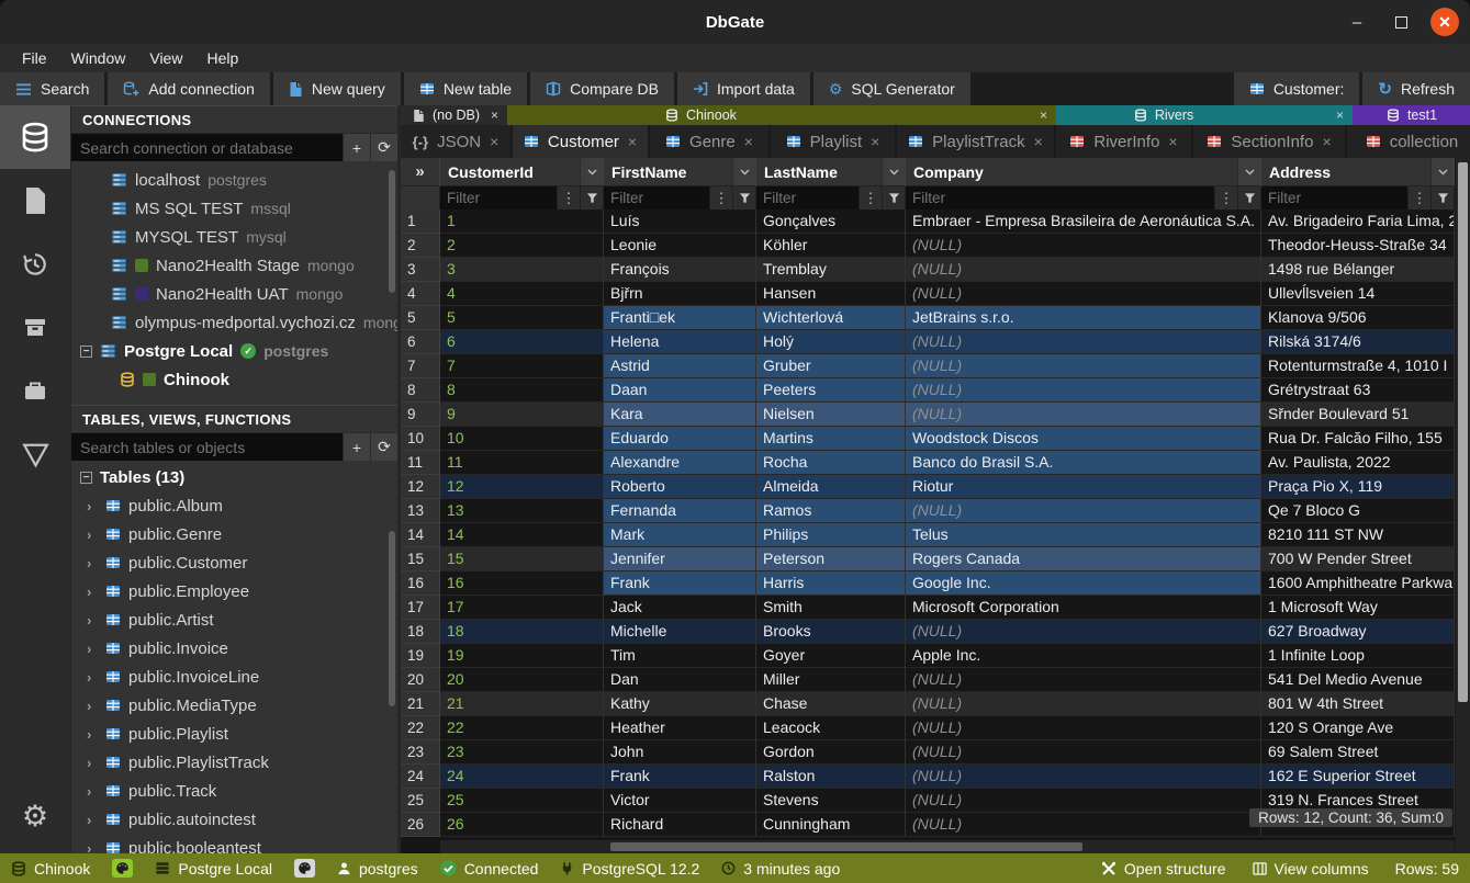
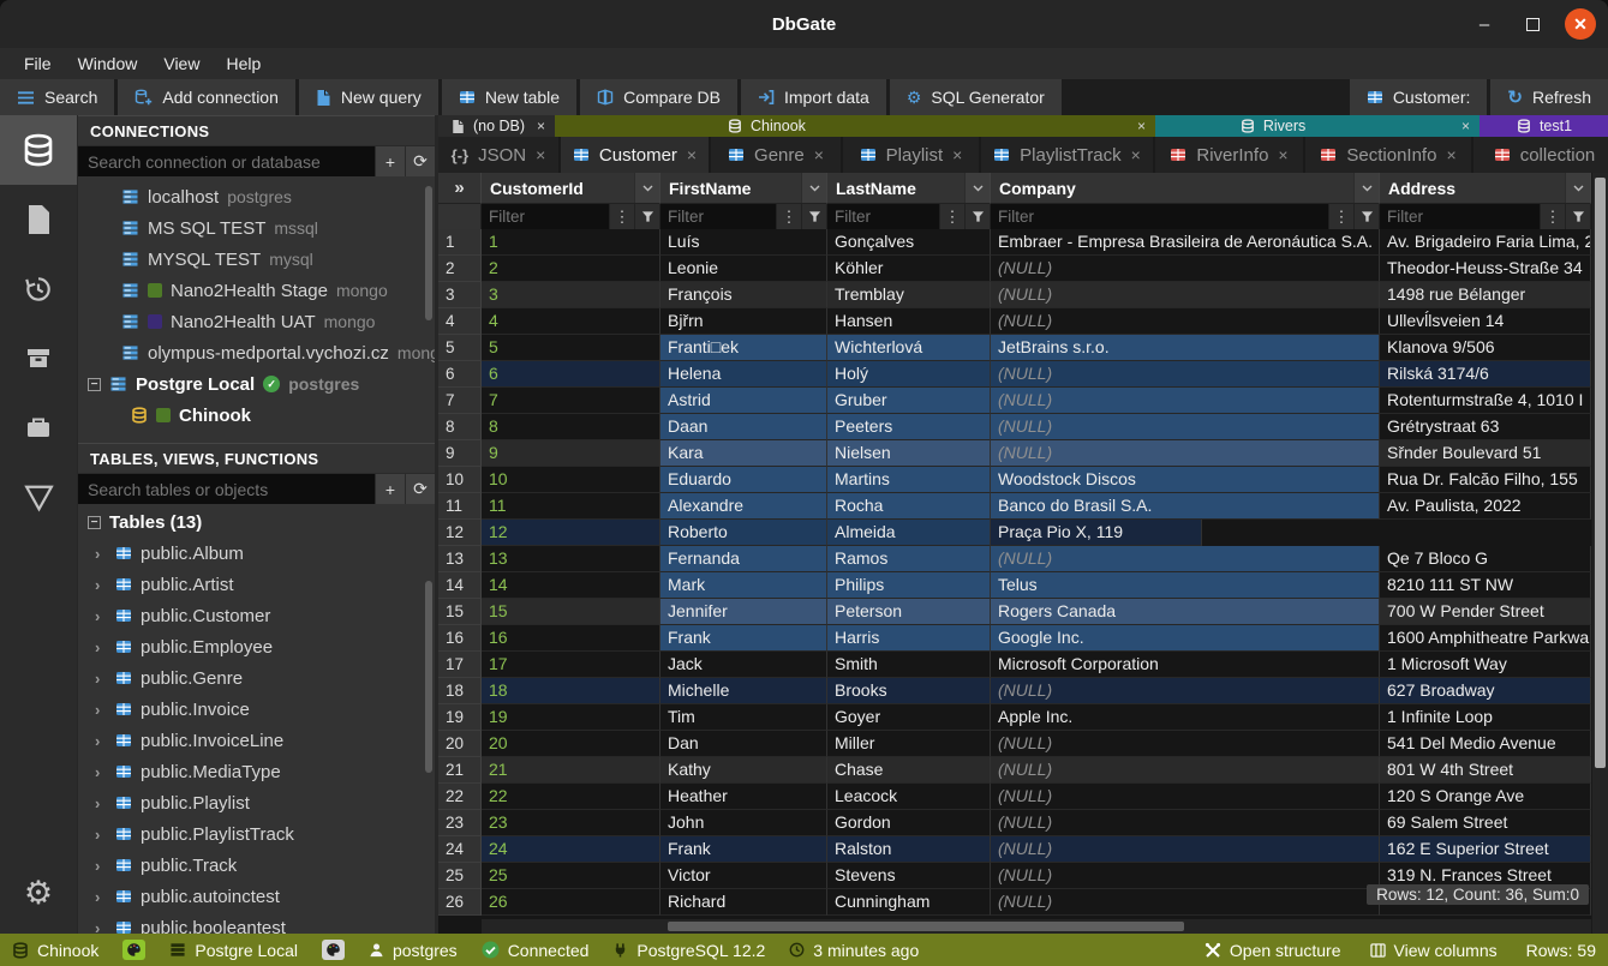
  DbGate
  –
  ✕
  File
  Window
  View
  Help
  Search
  Add connection
  New query
  New table
  Compare DB
  Import data
  ⚙
  SQL Generator
  Customer:
  ↻
  Refresh
  ⚙
  CONNECTIONS
  Search connection or database
  +
  ⟳
  localhost
  postgres
  MS SQL TEST
  mssql
  MYSQL TEST
  mysql
  Nano2Health Stage
  mongo
  Nano2Health UAT
  mongo
  olympus-medportal.vychozi.cz
  −
  Postgre Local
  ✓
  postgres
  Chinook
  TABLES, VIEWS, FUNCTIONS
  Search tables or objects
  +
  ⟳
  −
  Tables (13)
  ›
  public.Album
  ›
- public.Genre
+ public.Artist
  ›
  public.Customer
  ›
  public.Employee
  ›
- public.Artist
+ public.Genre
  ›
  public.Invoice
  ›
  public.InvoiceLine
  ›
  public.MediaType
  ›
  public.Playlist
  ›
  public.PlaylistTrack
  ›
  public.Track
  ›
  public.autoinctest
  ›
  public.booleantest
  (no DB)
  ×
  Chinook
  ×
  Rivers
  ×
  test1
  {-}
  JSON
  ×
  Customer
  ×
  Genre
  ×
  Playlist
  ×
  PlaylistTrack
  ×
  RiverInfo
  ×
  SectionInfo
  ×
  collection
  »
  CustomerId
  FirstName
  LastName
  Company
  Address
  Filter
  ⋮
  Filter
  ⋮
  Filter
  ⋮
  Filter
  ⋮
  Filter
  ⋮
  1
  1
  Luís
  Gonçalves
  Embraer - Empresa Brasileira de Aeronáutica S.A.
  Av. Brigadeiro Faria Lima, 2
  2
  2
  Leonie
  Köhler
  (NULL)
  Theodor-Heuss-Straße 34
  3
  3
  François
  Tremblay
  (NULL)
  1498 rue Bélanger
  4
  4
  Bjřrn
  Hansen
  (NULL)
  Ullevĺlsveien 14
  5
  5
  Franti□ek
  Wichterlová
  JetBrains s.r.o.
  Klanova 9/506
  6
  6
  Helena
  Holý
  (NULL)
  Rilská 3174/6
  7
  7
  Astrid
  Gruber
  (NULL)
  Rotenturmstraße 4, 1010 I
  8
  8
  Daan
  Peeters
  (NULL)
  Grétrystraat 63
  9
  9
  Kara
  Nielsen
  (NULL)
  Sřnder Boulevard 51
  10
  10
  Eduardo
  Martins
  Woodstock Discos
  Rua Dr. Falcăo Filho, 155
  11
  11
  Alexandre
  Rocha
  Banco do Brasil S.A.
  Av. Paulista, 2022
  12
  12
  Roberto
  Almeida
- Riotur
  Praça Pio X, 119
  13
  13
  Fernanda
  Ramos
  (NULL)
  Qe 7 Bloco G
  14
  14
  Mark
  Philips
  Telus
  8210 111 ST NW
  15
  15
  Jennifer
  Peterson
  Rogers Canada
  700 W Pender Street
  16
  16
  Frank
  Harris
  Google Inc.
  1600 Amphitheatre Parkwa
  17
  17
  Jack
  Smith
  Microsoft Corporation
  1 Microsoft Way
  18
  18
  Michelle
  Brooks
  (NULL)
  627 Broadway
  19
  19
  Tim
  Goyer
  Apple Inc.
  1 Infinite Loop
  20
  20
  Dan
  Miller
  (NULL)
  541 Del Medio Avenue
  21
  21
  Kathy
  Chase
  (NULL)
  801 W 4th Street
  22
  22
  Heather
  Leacock
  (NULL)
  120 S Orange Ave
  23
  23
  John
  Gordon
  (NULL)
  69 Salem Street
  24
  24
  Frank
  Ralston
  (NULL)
  162 E Superior Street
  25
  25
  Victor
  Stevens
  (NULL)
  319 N. Frances Street
  26
  26
  Richard
  Cunningham
  (NULL)
  Rows: 12, Count: 36, Sum:0
  Chinook
  Postgre Local
  postgres
  Connected
  PostgreSQL 12.2
  3 minutes ago
  Open structure
  View columns
  Rows: 59
